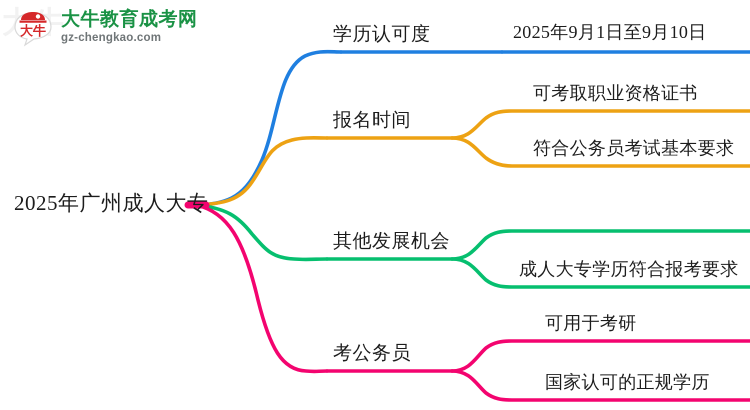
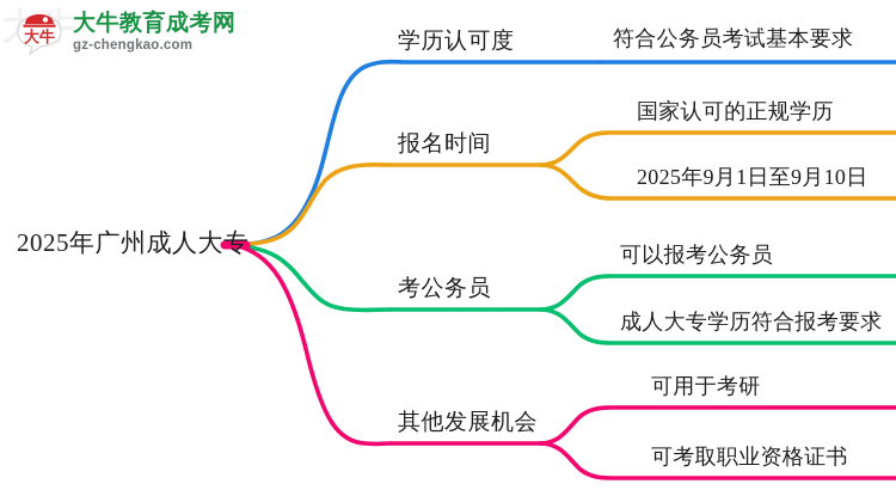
  大牛
  大牛教育成考网
  gz-chengkao.com
  2025年广州成人大专
  学历认可度
- 2025年9月1日至9月10日
+ 符合公务员考试基本要求
  报名时间
- 可考取职业资格证书
+ 国家认可的正规学历
- 符合公务员考试基本要求
+ 2025年9月1日至9月10日
- 其他发展机会
+ 考公务员
+ 可以报考公务员
  成人大专学历符合报考要求
- 考公务员
+ 其他发展机会
  可用于考研
- 国家认可的正规学历
+ 可考取职业资格证书
